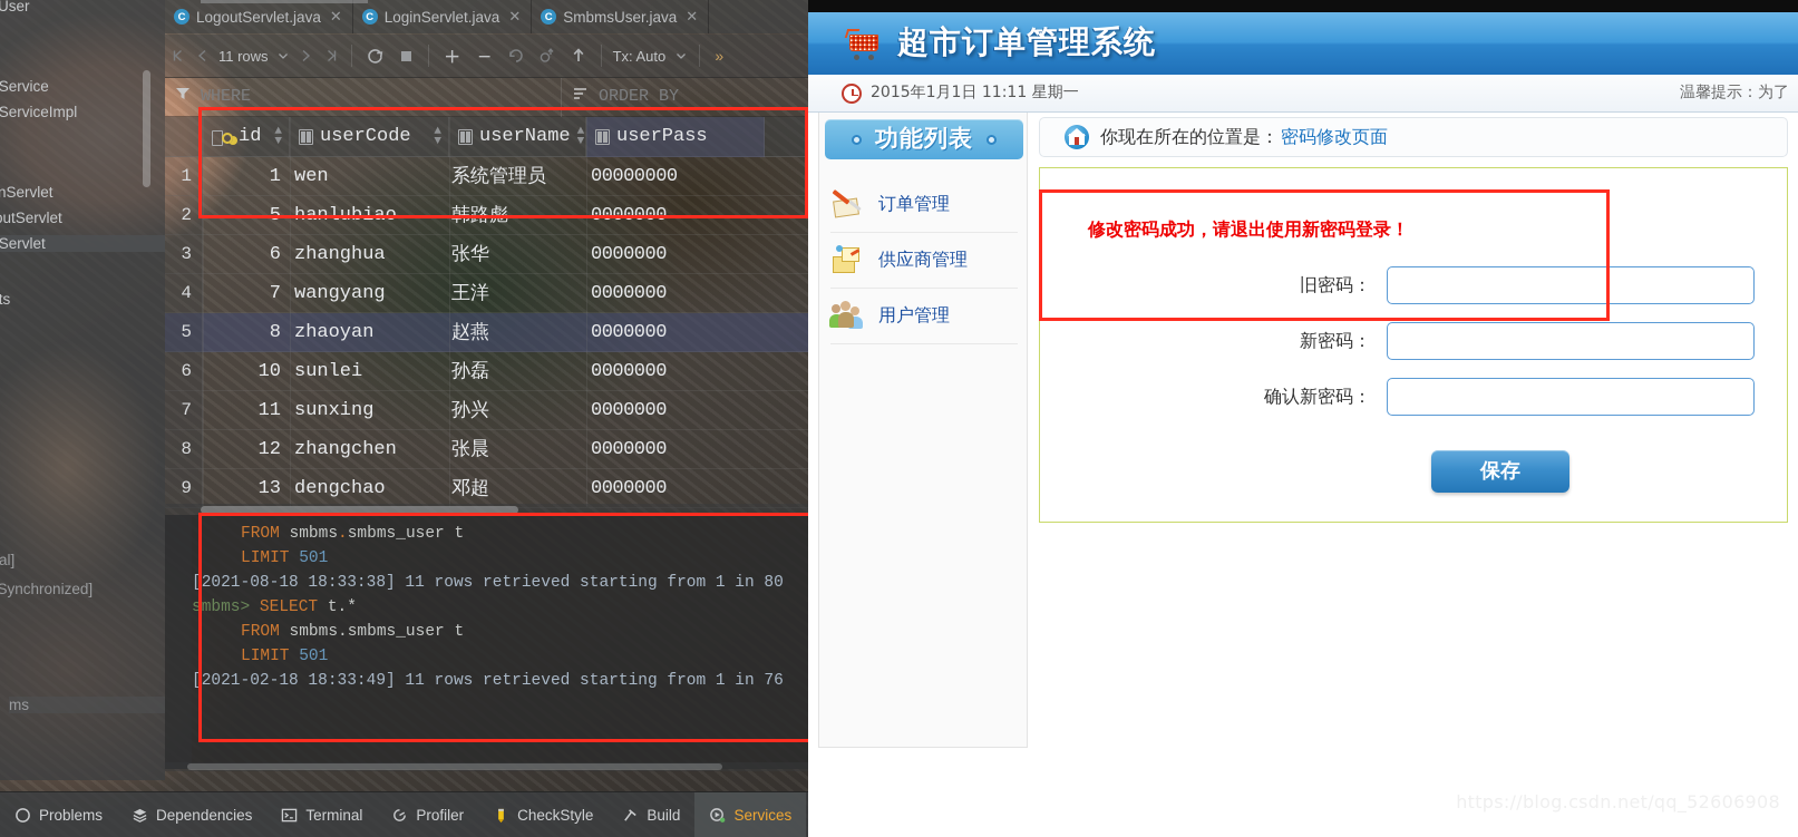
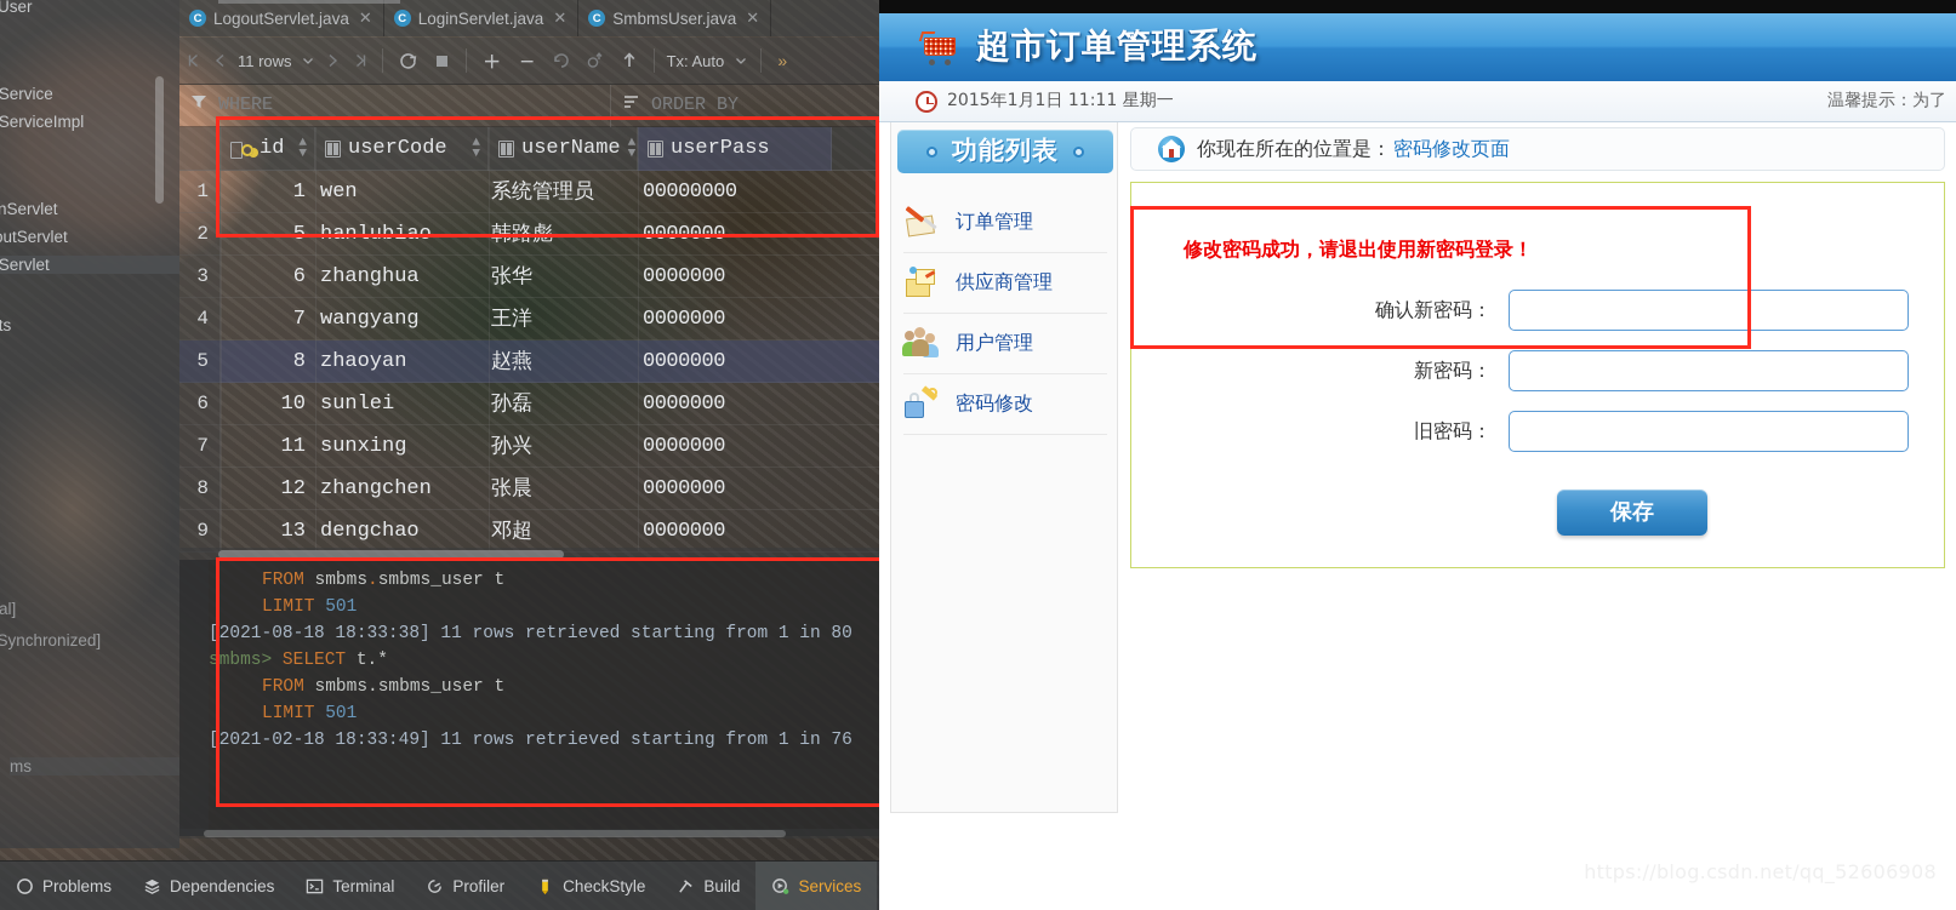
  Service
  ServiceImpl
  nServlet
  utServlet
  Servlet
  Synchronized]
  ms
  C
  LogoutServlet.java
  ✕
  C
  LoginServlet.java
  ✕
  C
  SmbmsUser.java
  ✕
  11 rows
  ＋
  －
  Tx: Auto
  »
  WHERE
  ORDER BY
  id
  ▲
  ▼
  userCode
  ▲
  ▼
  userName
  ▲
  ▼
  userPass
  1
  1
  wen
  系统管理员
  00000000
  2
  5
  hanlubiao
  韩路彪
  0000000
  3
  6
  zhanghua
  张华
  0000000
  4
  7
  wangyang
  王洋
  0000000
  5
  8
  zhaoyan
  赵燕
  0000000
  6
  10
  sunlei
  孙磊
  0000000
  7
  11
  sunxing
  孙兴
  0000000
  8
  12
  zhangchen
  张晨
  0000000
  9
  13
  dengchao
  邓超
  0000000
  FROM smbms.smbms_user t
  LIMIT 501
  [2021-08-18 18:33:38] 11 rows retrieved starting from 1 in 80
  smbms> SELECT t.*
  FROM smbms.smbms_user t
  LIMIT 501
  [2021-02-18 18:33:49] 11 rows retrieved starting from 1 in 76
  Problems
  Dependencies
  Terminal
  Profiler
  CheckStyle
  Build
  Services
  超市订单管理系统
  2015年1月1日 11:11 星期一
  温馨提示：为了
  功能列表
  订单管理
  供应商管理
  用户管理
+ 密码修改
  你现在所在的位置是：
  密码修改页面
  修改密码成功，请退出使用新密码登录！
- 旧密码：
+ 确认新密码：
  新密码：
- 确认新密码：
+ 旧密码：
  保存
